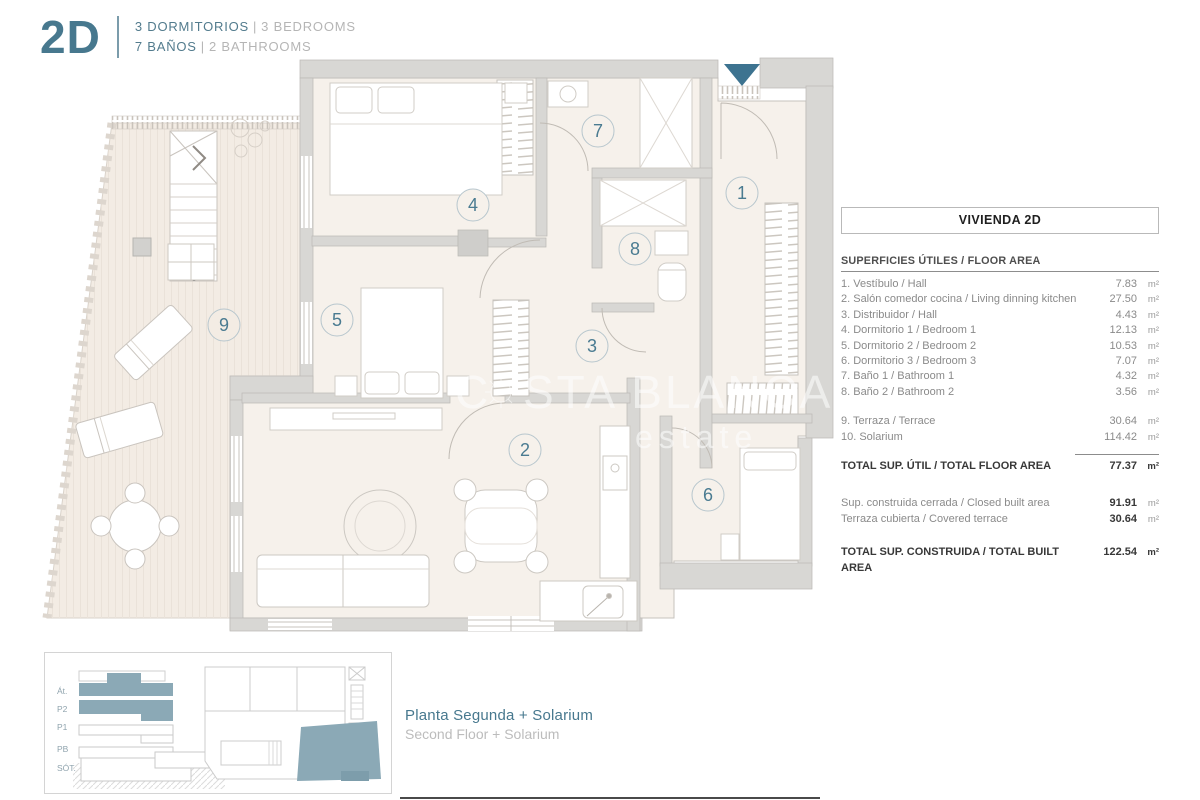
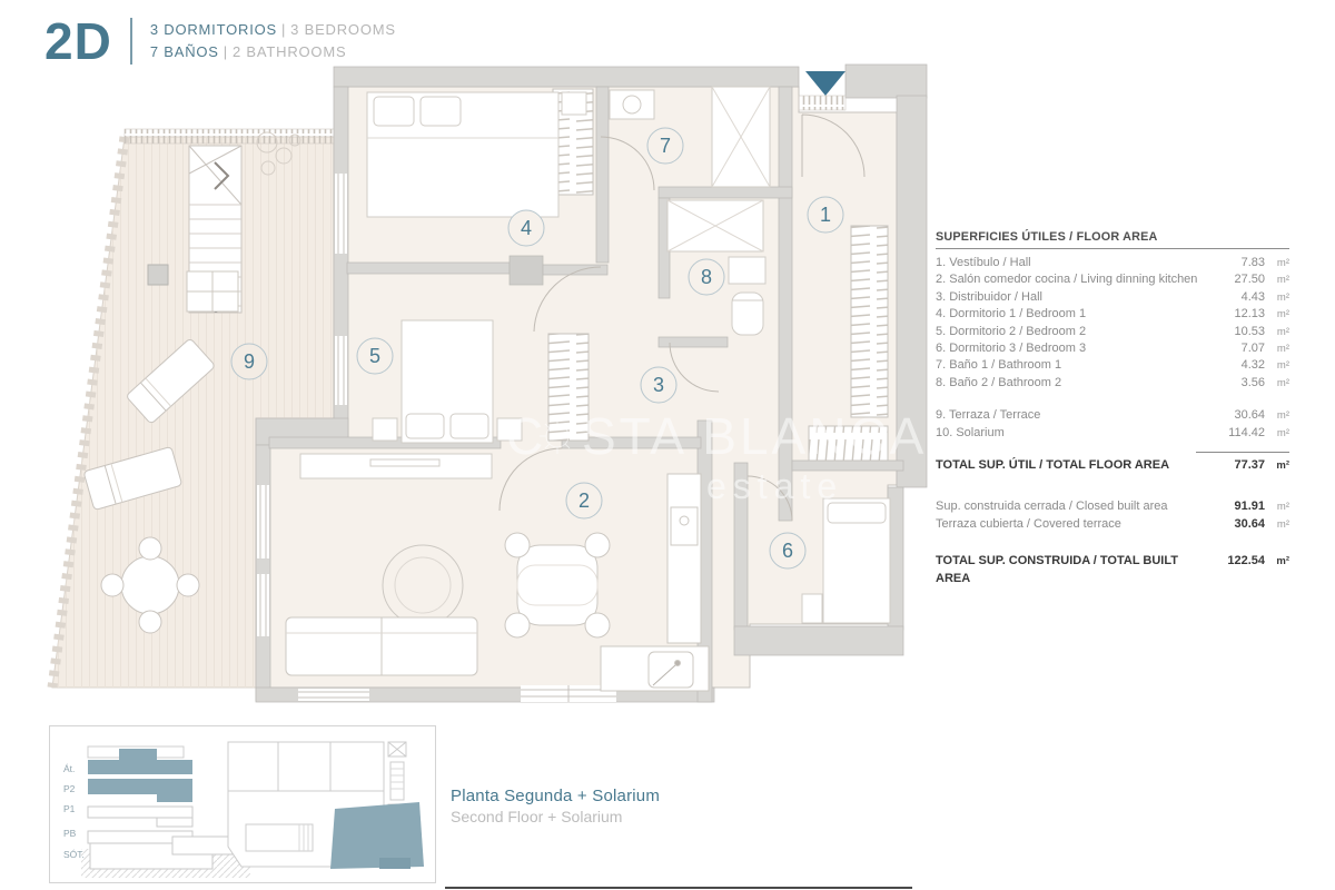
  2D
  3 DORMITORIOS | 3 BEDROOMS
  7 BAÑOS | 2 BATHROOMS
  1
  2
  3
  4
  5
  6
  7
  8
  9
  C
  STA BLANCA
  estate
- VIVIENDA 2D
  SUPERFICIES ÚTILES / FLOOR AREA
  1. Vestíbulo / Hall
  7.83
  m²
  2. Salón comedor cocina / Living dinning kitchen
  27.50
  m²
  3. Distribuidor / Hall
  4.43
  m²
  4. Dormitorio 1 / Bedroom 1
  12.13
  m²
  5. Dormitorio 2 / Bedroom 2
  10.53
  m²
  6. Dormitorio 3 / Bedroom 3
  7.07
  m²
  7. Baño 1 / Bathroom 1
  4.32
  m²
  8. Baño 2 / Bathroom 2
  3.56
  m²
  9. Terraza / Terrace
  30.64
  m²
  10. Solarium
  114.42
  m²
  TOTAL SUP. ÚTIL / TOTAL FLOOR AREA
  77.37
  m²
  Sup. construida cerrada / Closed built area
  91.91
  m²
  Terraza cubierta / Covered terrace
  30.64
  m²
  TOTAL SUP. CONSTRUIDA / TOTAL BUILT AREA
  122.54
  m²
  Át.
  P2
  P1
  PB
  SÓT
  Planta Segunda + Solarium
  Second Floor + Solarium
